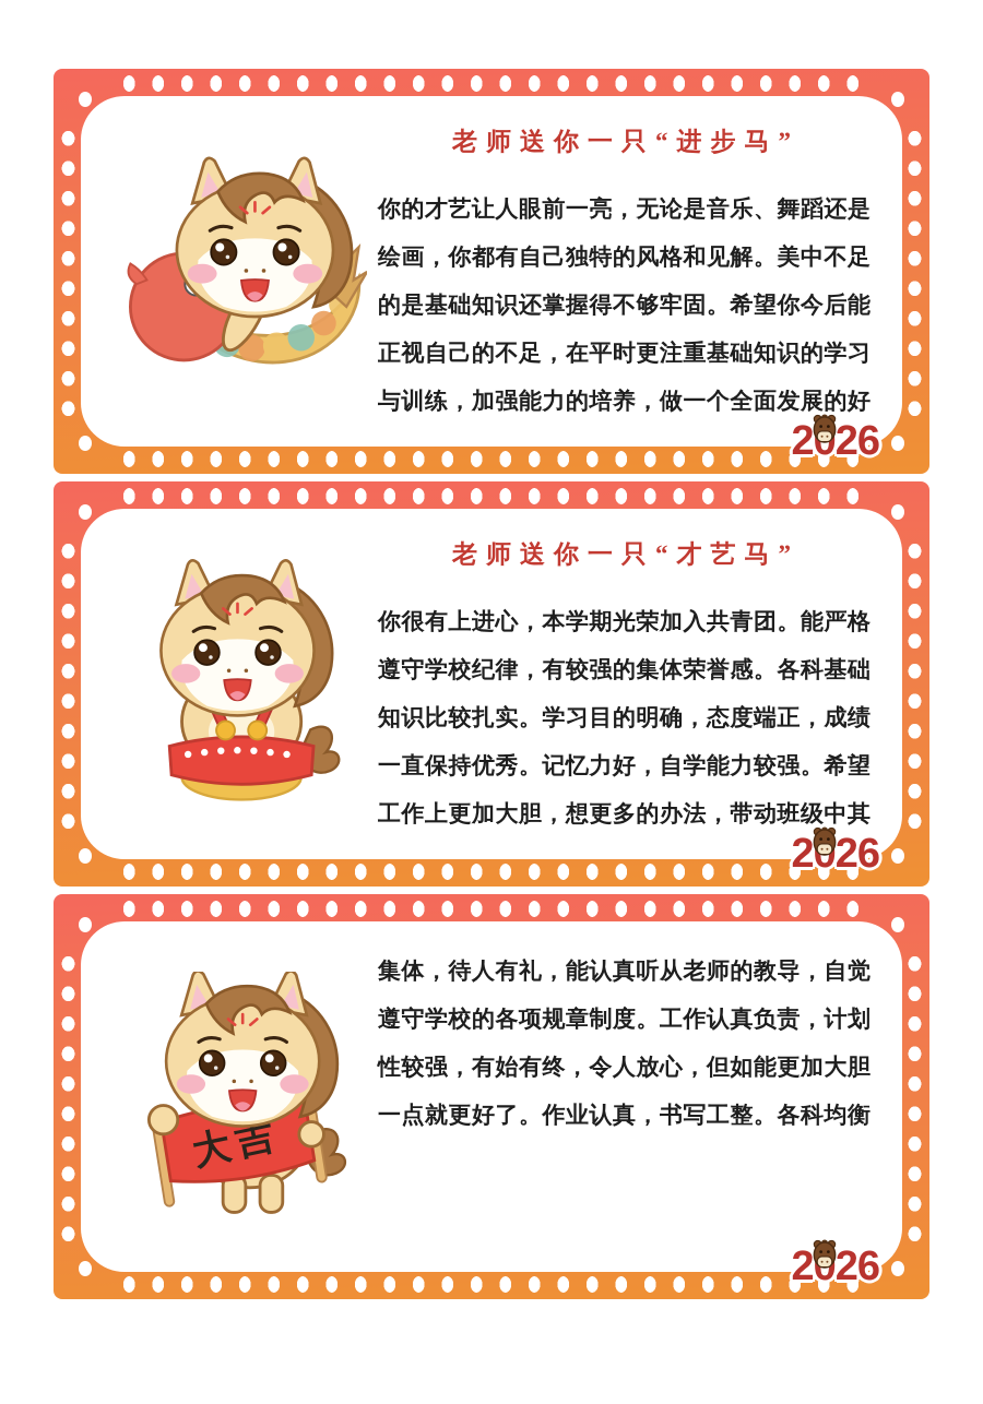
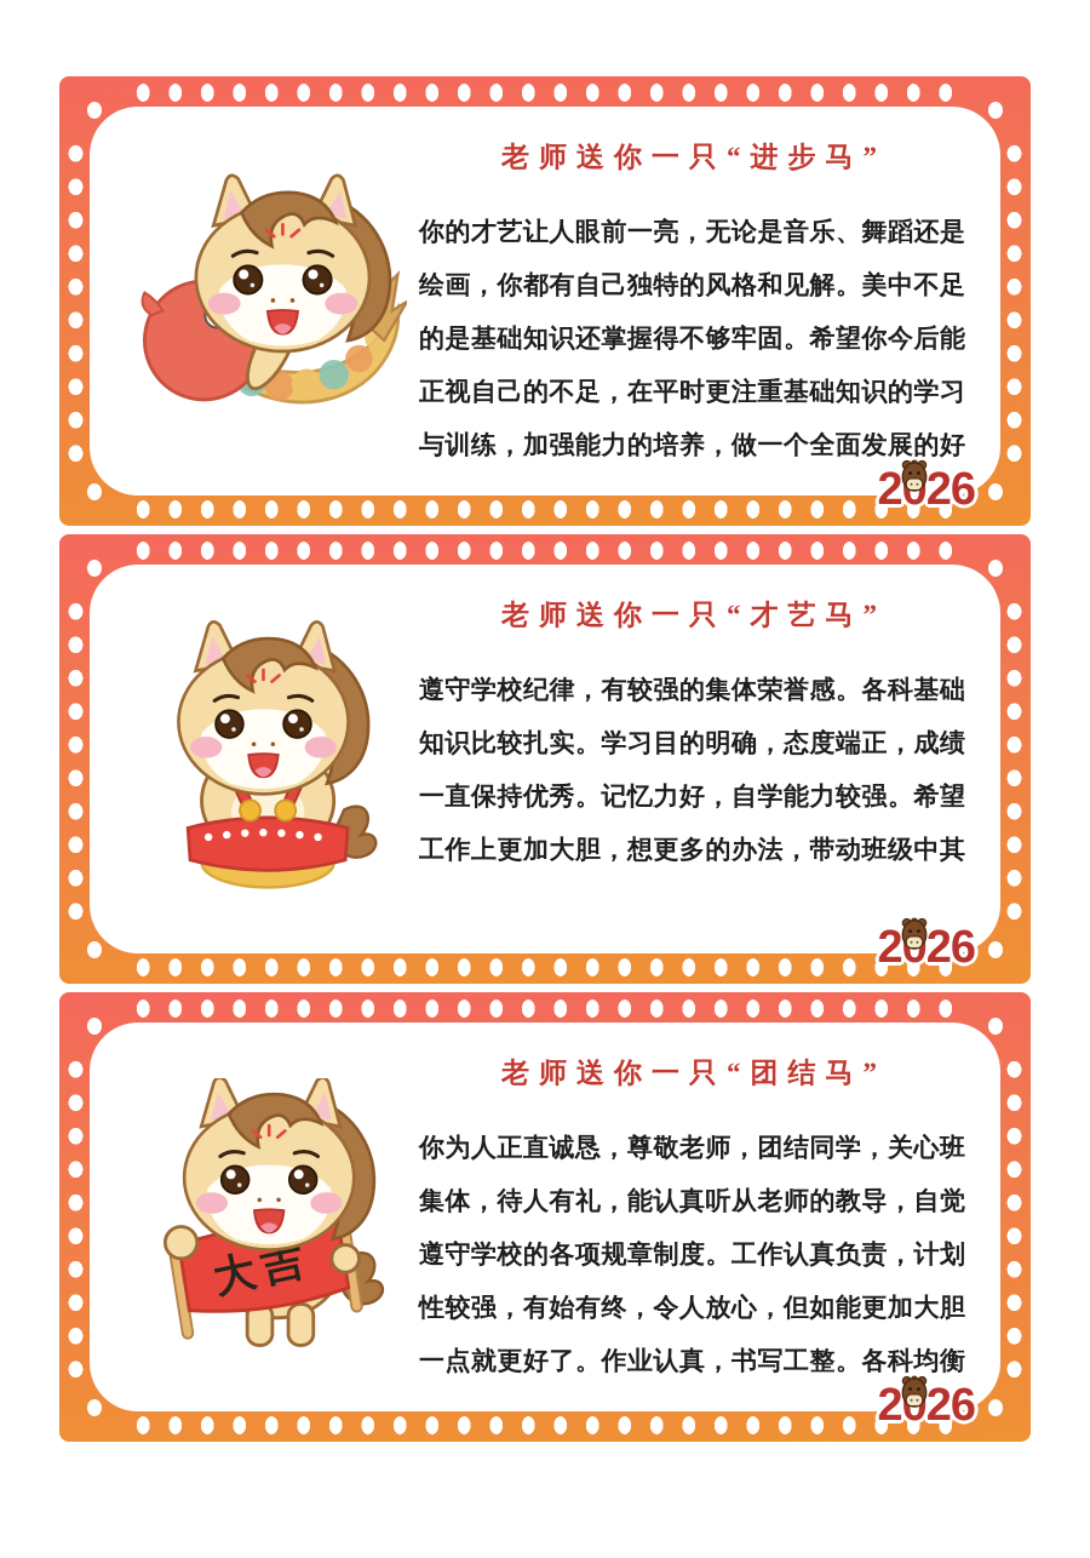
  老师送你一只“进步马”
  你的才艺让人眼前一亮，无论是音乐、舞蹈还是
  绘画，你都有自己独特的风格和见解。美中不足
  的是基础知识还掌握得不够牢固。希望你今后能
  正视自己的不足，在平时更注重基础知识的学习
  与训练，加强能力的培养，做一个全面发展的好
  2 26
  老师送你一只“才艺马”
- 你很有上进心，本学期光荣加入共青团。能严格
  遵守学校纪律，有较强的集体荣誉感。各科基础
  知识比较扎实。学习目的明确，态度端正，成绩
  一直保持优秀。记忆力好，自学能力较强。希望
  工作上更加大胆，想更多的办法，带动班级中其
  2 26
+ 老师送你一只“团结马”
+ 你为人正直诚恳，尊敬老师，团结同学，关心班
  集体，待人有礼，能认真听从老师的教导，自觉
  遵守学校的各项规章制度。工作认真负责，计划
  性较强，有始有终，令人放心，但如能更加大胆
  一点就更好了。作业认真，书写工整。各科均衡
  2 26
